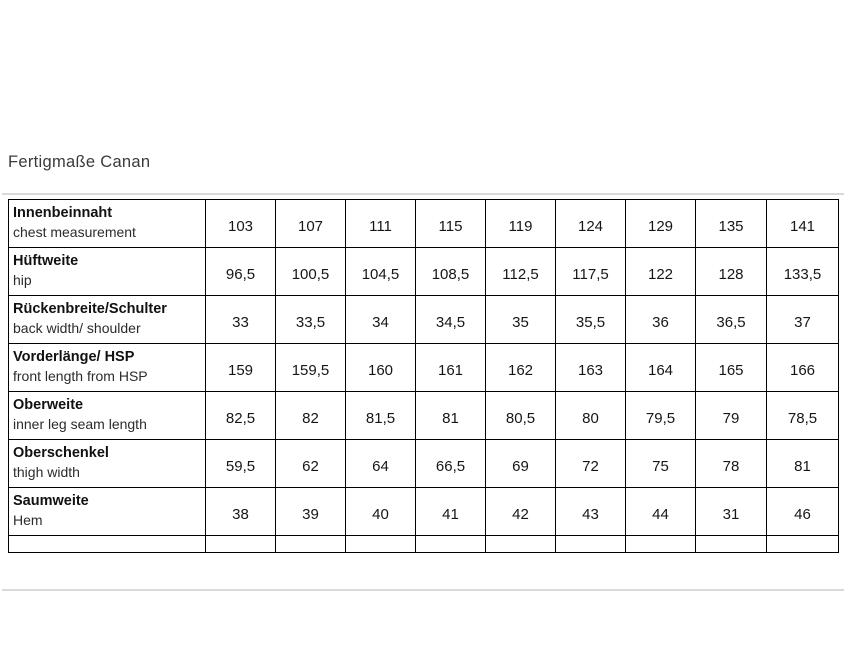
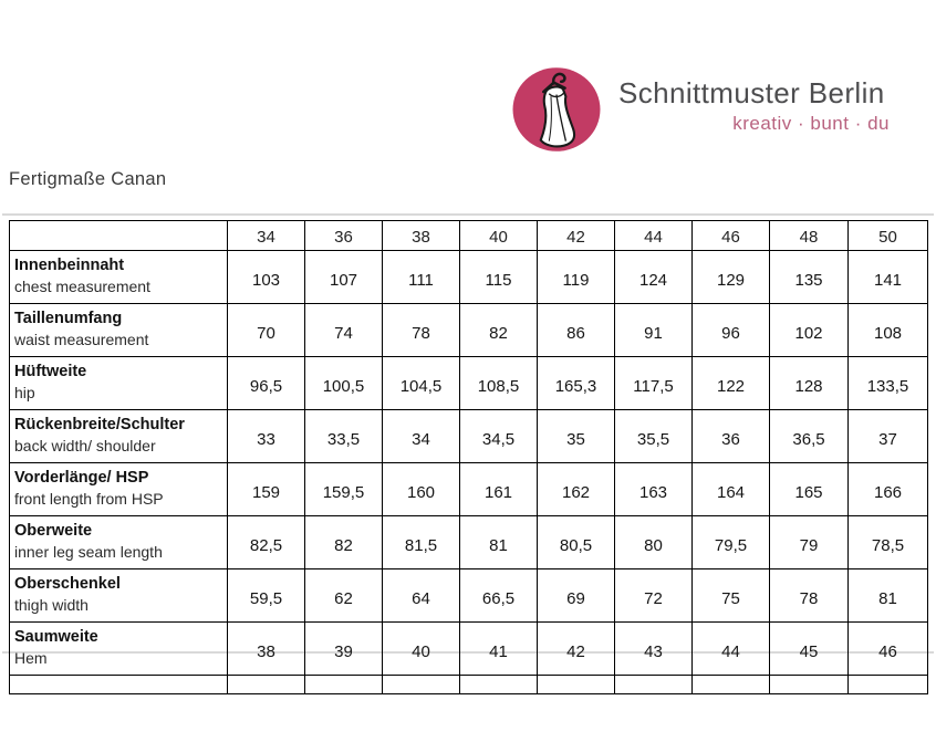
+ Schnittmuster Berlin
+ kreativ · bunt · du
  Fertigmaße Canan
+ 	34	36	38	40	42	44	46	48	50
  Innenbeinnaht chest measurement	103	107	111	115	119	124	129	135	141
+ Taillenumfang waist measurement	70	74	78	82	86	91	96	102	108
- Hüftweite hip	96,5	100,5	104,5	108,5	112,5	117,5	122	128	133,5
+ Hüftweite hip	96,5	100,5	104,5	108,5	165,3	117,5	122	128	133,5
  Rückenbreite/Schulter back width/ shoulder	33	33,5	34	34,5	35	35,5	36	36,5	37
  Vorderlänge/ HSP front length from HSP	159	159,5	160	161	162	163	164	165	166
  Oberweite inner leg seam length	82,5	82	81,5	81	80,5	80	79,5	79	78,5
  Oberschenkel thigh width	59,5	62	64	66,5	69	72	75	78	81
- Saumweite Hem	38	39	40	41	42	43	44	31	46
+ Saumweite Hem	38	39	40	41	42	43	44	45	46
